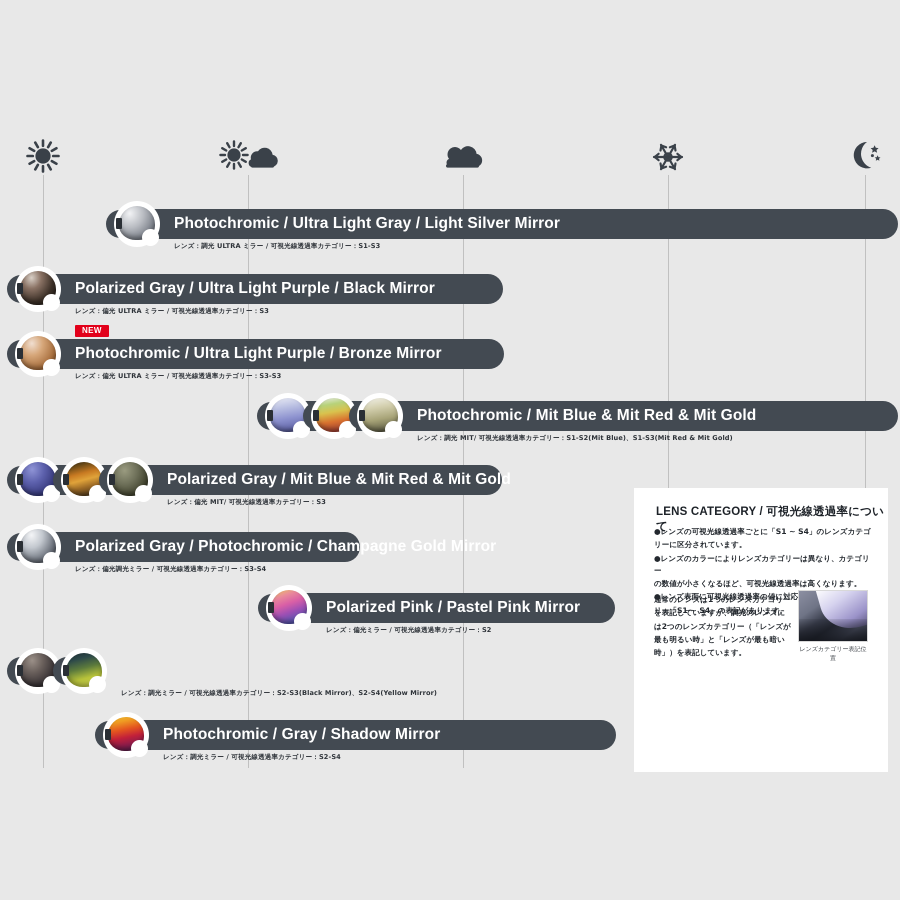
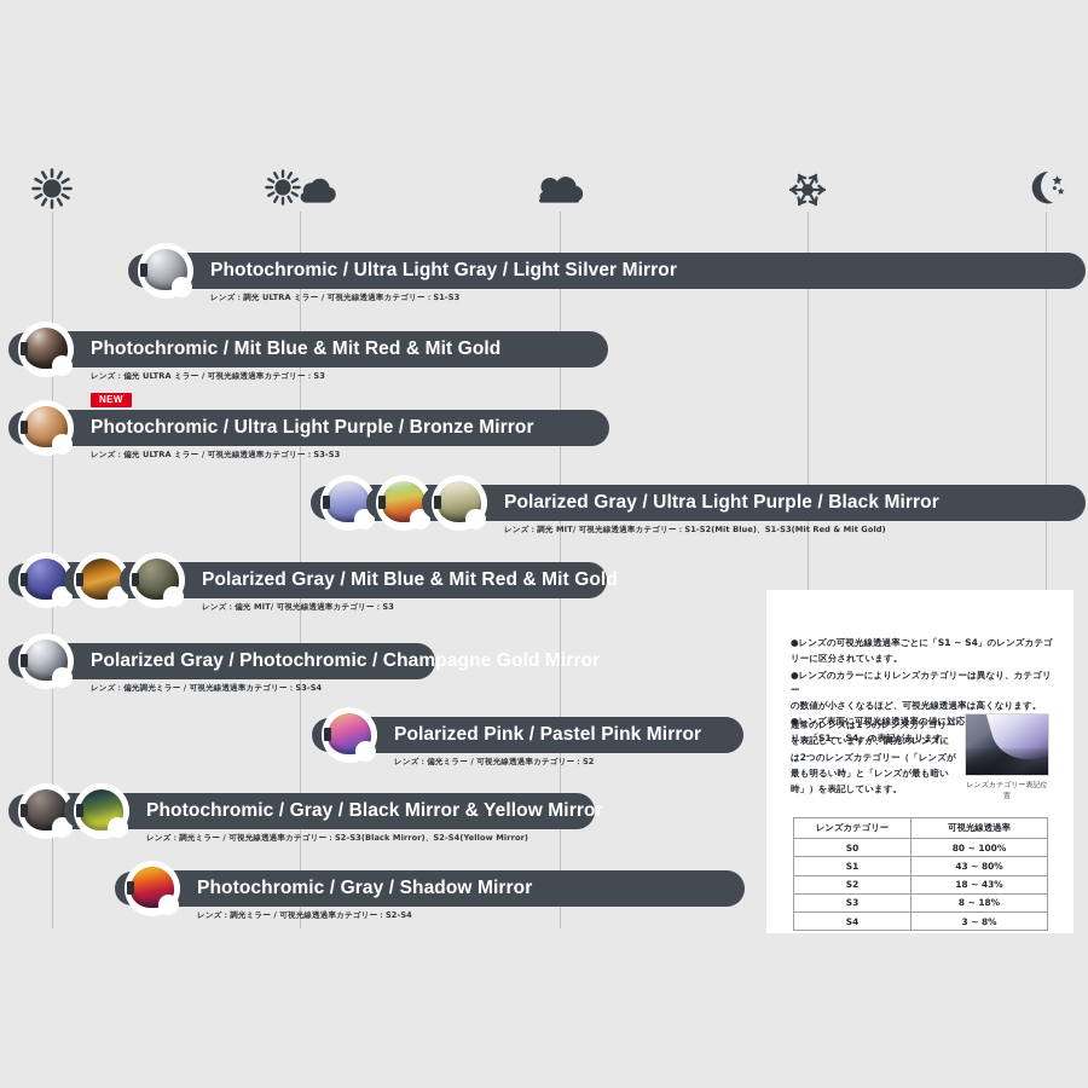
  Photochromic / Ultra Light Gray / Light Silver Mirror
  レンズ：調光 ULTRA ミラー / 可視光線透過率カテゴリー：S1-S3
- Polarized Gray / Ultra Light Purple / Black Mirror
+ Photochromic / Mit Blue & Mit Red & Mit Gold
  レンズ：偏光 ULTRA ミラー / 可視光線透過率カテゴリー：S3
  Photochromic / Ultra Light Purple / Bronze Mirror
  NEW
  レンズ：偏光 ULTRA ミラー / 可視光線透過率カテゴリー：S3-S3
- Photochromic / Mit Blue & Mit Red & Mit Gold
+ Polarized Gray / Ultra Light Purple / Black Mirror
  レンズ：調光 MIT/ 可視光線透過率カテゴリー：S1-S2(Mit Blue)、S1-S3(Mit Red & Mit Gold)
  Polarized Gray / Mit Blue & Mit Red & Mit Gold
  レンズ：偏光 MIT/ 可視光線透過率カテゴリー：S3
  Polarized Gray / Photochromic / Champagne Gold Mirror
  レンズ：偏光調光ミラー / 可視光線透過率カテゴリー：S3-S4
  Polarized Pink / Pastel Pink Mirror
  レンズ：偏光ミラー / 可視光線透過率カテゴリー：S2
+ Photochromic / Gray / Black Mirror & Yellow Mirror
  レンズ：調光ミラー / 可視光線透過率カテゴリー：S2-S3(Black Mirror)、S2-S4(Yellow Mirror)
  Photochromic / Gray / Shadow Mirror
  レンズ：調光ミラー / 可視光線透過率カテゴリー：S2-S4
- LENS CATEGORY / 可視光線透過率について
  ●レンズの可視光線透過率ごとに「S1 ~ S4」のレンズカテゴ
  リーに区分されています。
  ●レンズのカラーによりレンズカテゴリーは異なり、カテゴリー
  の数値が小さくなるほど、可視光線透過率は高くなります。
  ●レンズ表面に可視光線透過率の値に対応
  リー「S1 ~ S4」の表記があります。
  通常のレンズは1つのレンズカテゴリー
  を表記していますが、調光のレンズに
  は2つのレンズカテゴリー（「レンズが
  最も明るい時」と「レンズが最も暗い
  時」）を表記しています。
+ レンズカテゴリー	可視光線透過率
+ S0	80 ~ 100%
+ S1	43 ~ 80%
+ S2	18 ~ 43%
+ S3	8 ~ 18%
+ S4	3 ~ 8%
